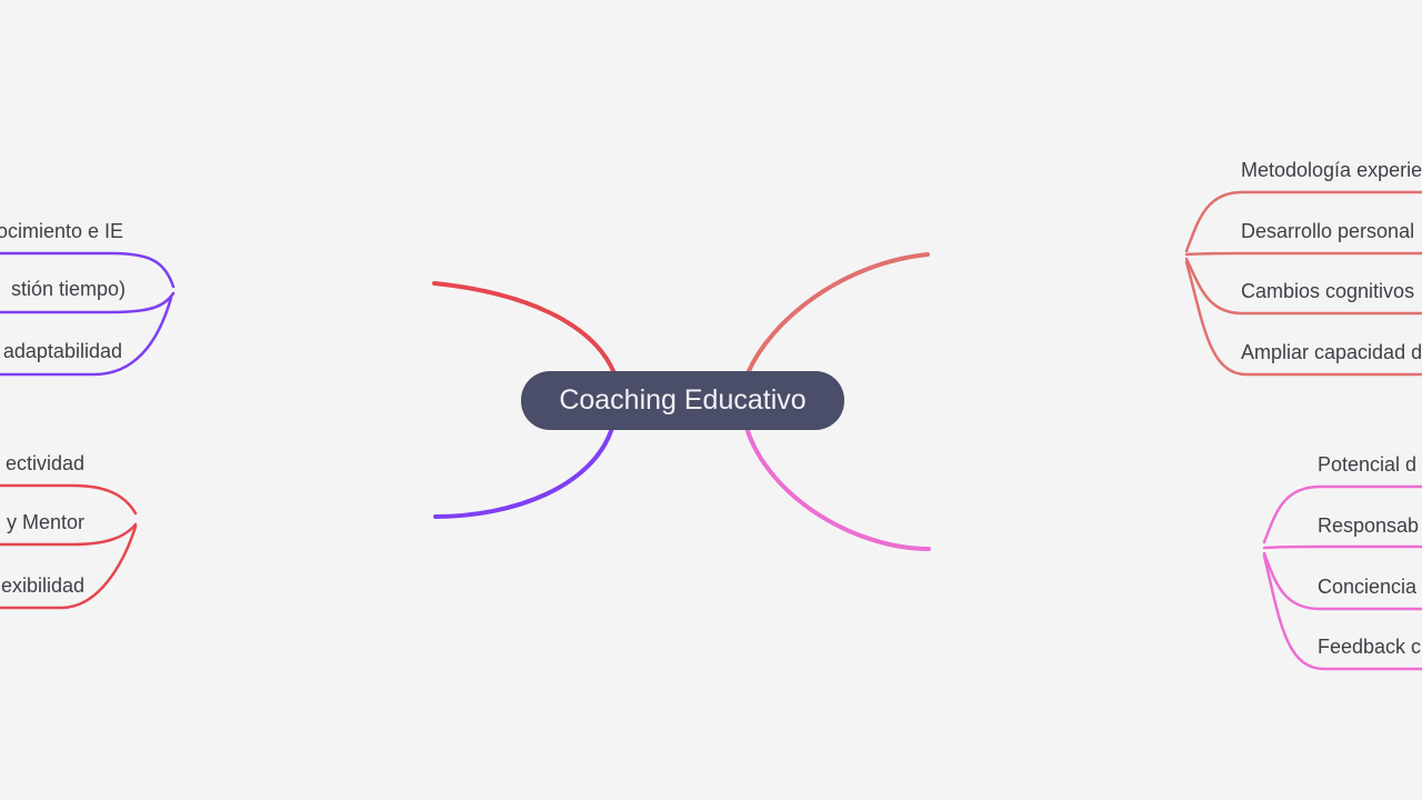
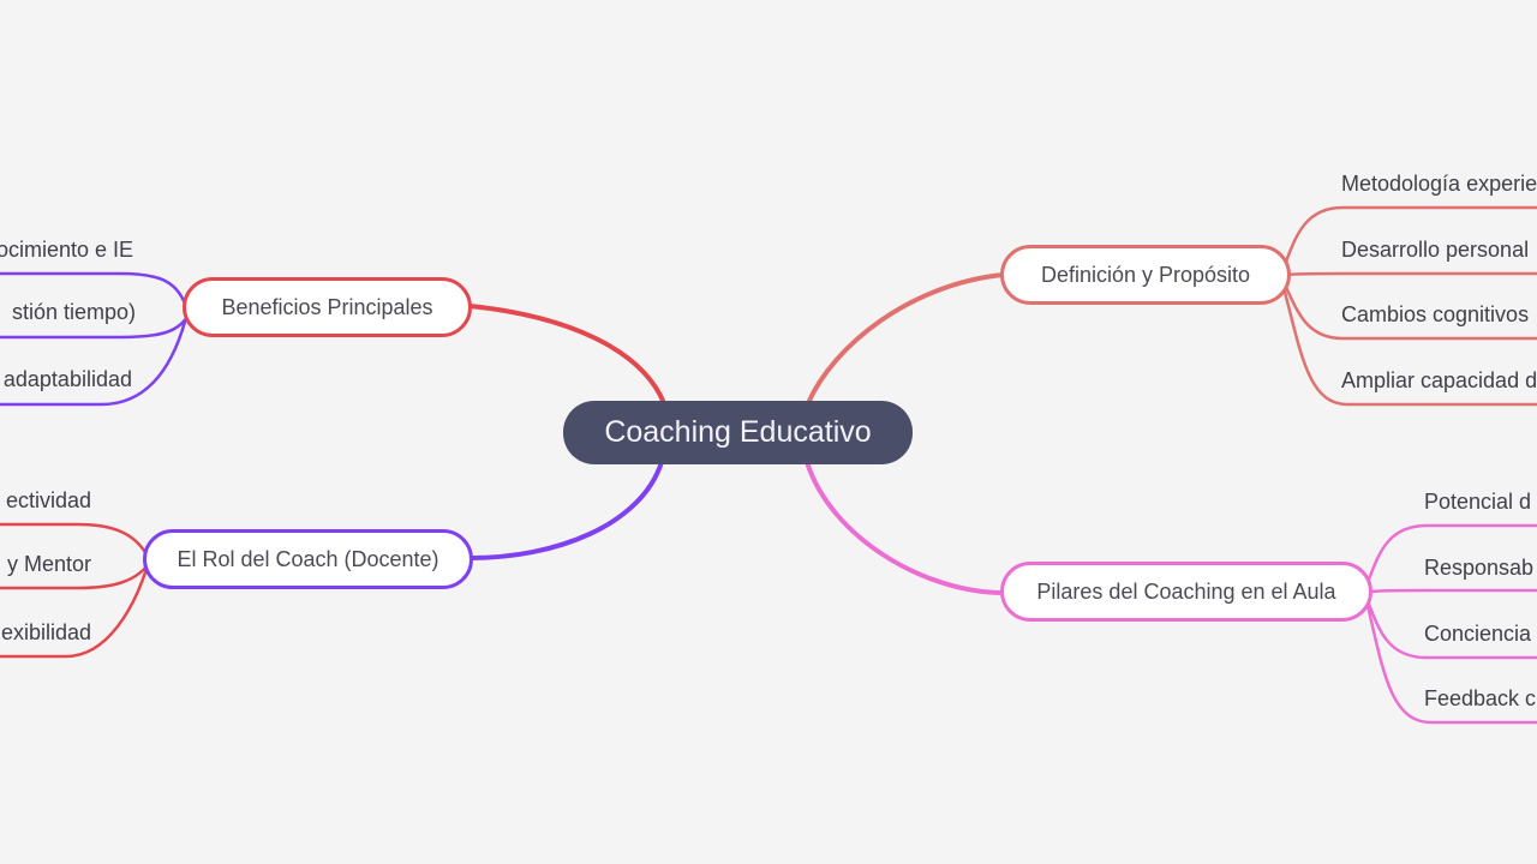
  Coaching Educativo
+ Beneficios Principales
+ El Rol del Coach (Docente)
+ Definición y Propósito
+ Pilares del Coaching en el Aula
  ocimiento e IE
  stión tiempo)
  adaptabilidad
  ectividad
  y Mentor
  exibilidad
  Metodología experie
  Desarrollo personal
  Cambios cognitivos
  Ampliar capacidad d
  Potencial d
  Responsab
  Conciencia
  Feedback c
